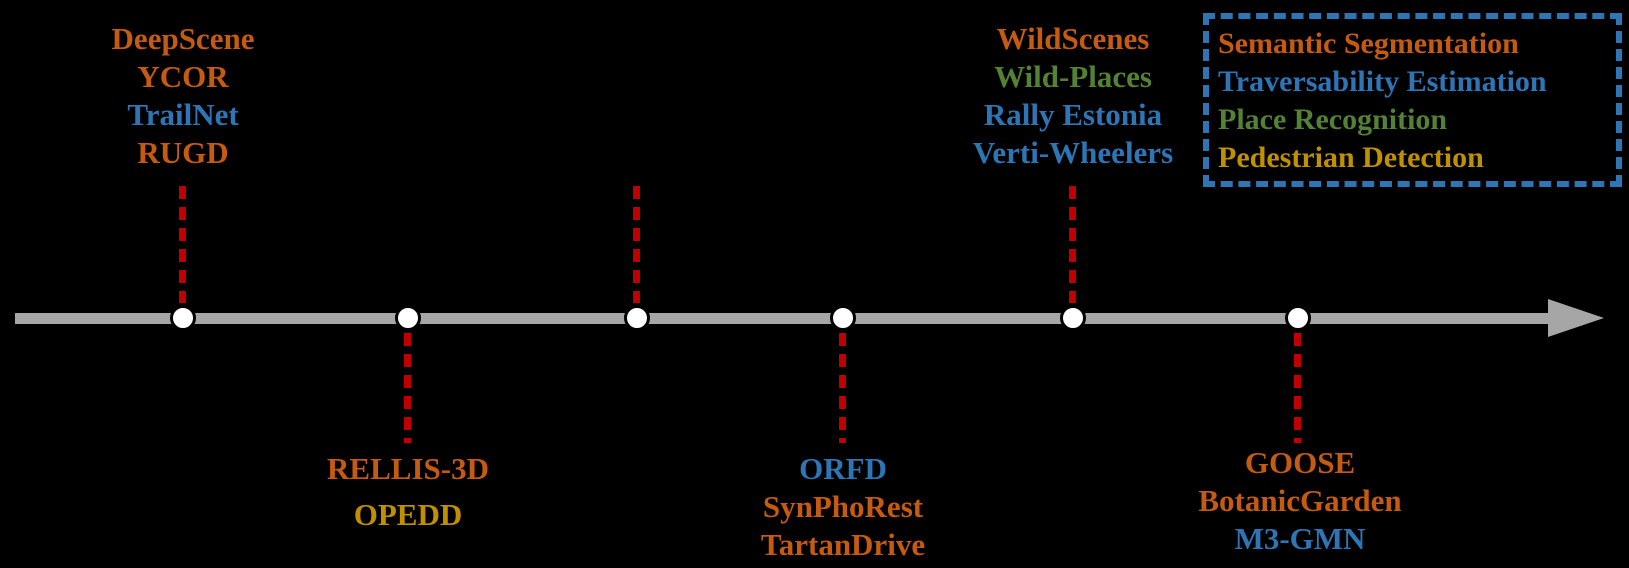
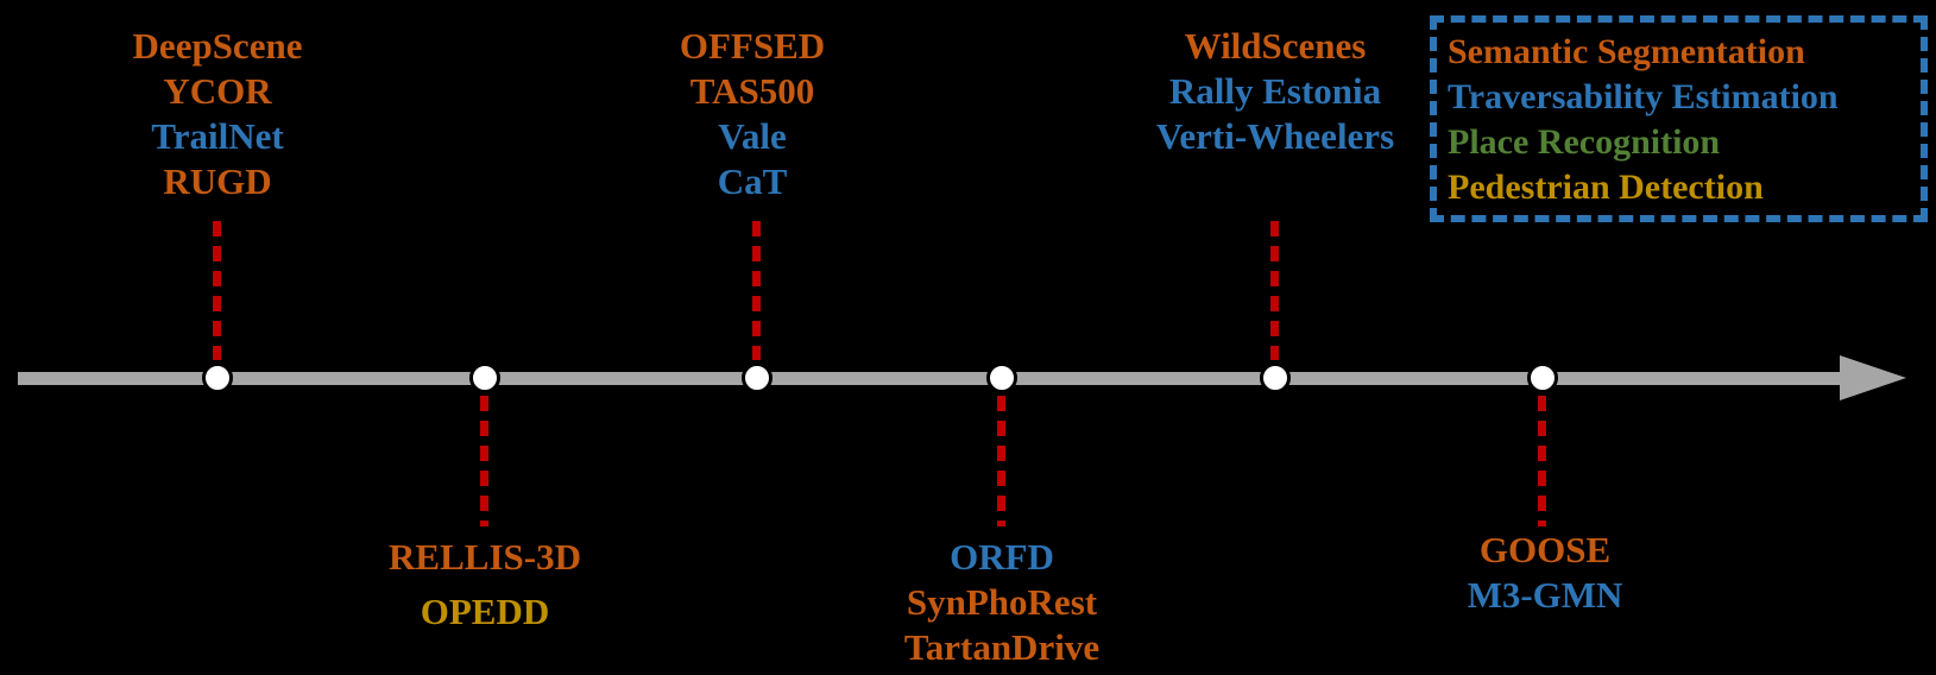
  DeepScene
  YCOR
  TrailNet
  RUGD
  RELLIS-3D
  OPEDD
+ OFFSED
+ TAS500
+ Vale
+ CaT
  ORFD
  SynPhoRest
  TartanDrive
  WildScenes
- Wild-Places
  Rally Estonia
  Verti-Wheelers
  GOOSE
- BotanicGarden
  M3-GMN
  Semantic Segmentation
  Traversability Estimation
  Place Recognition
  Pedestrian Detection
